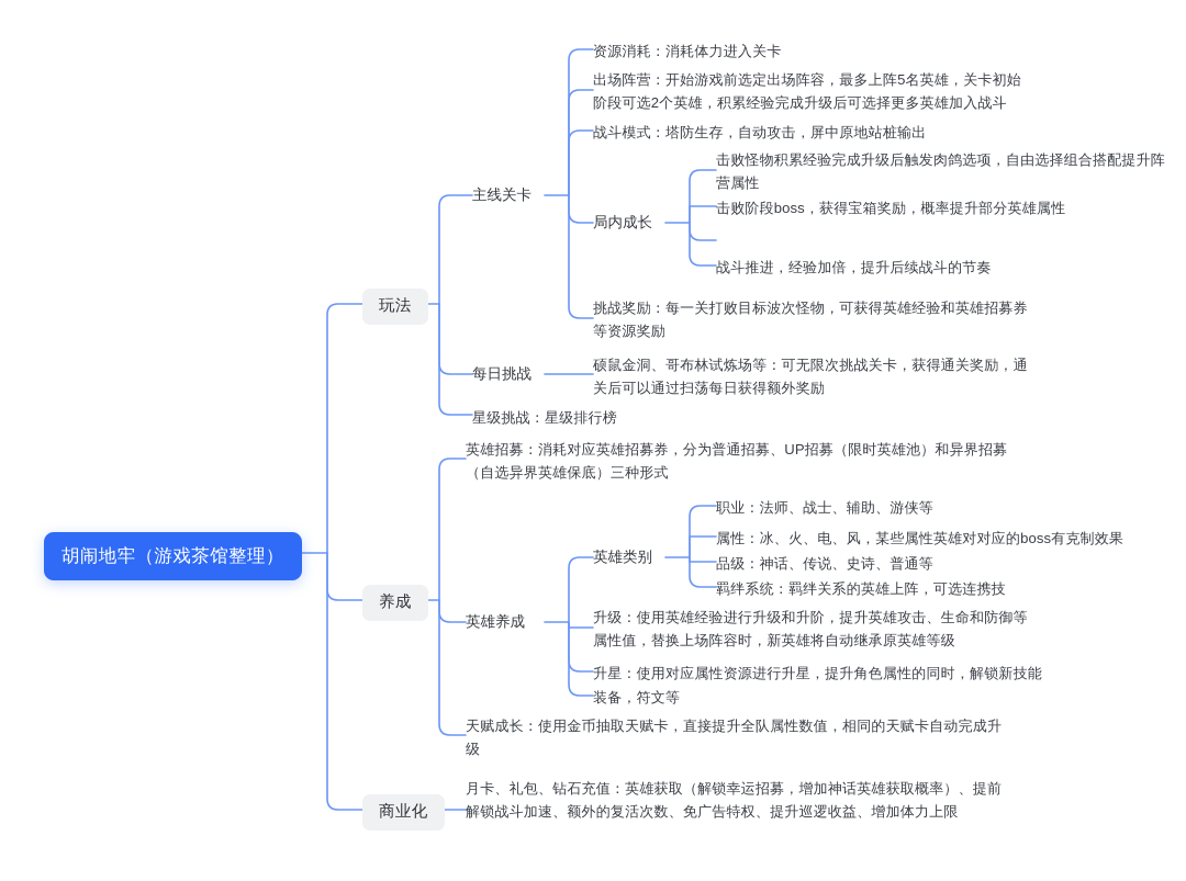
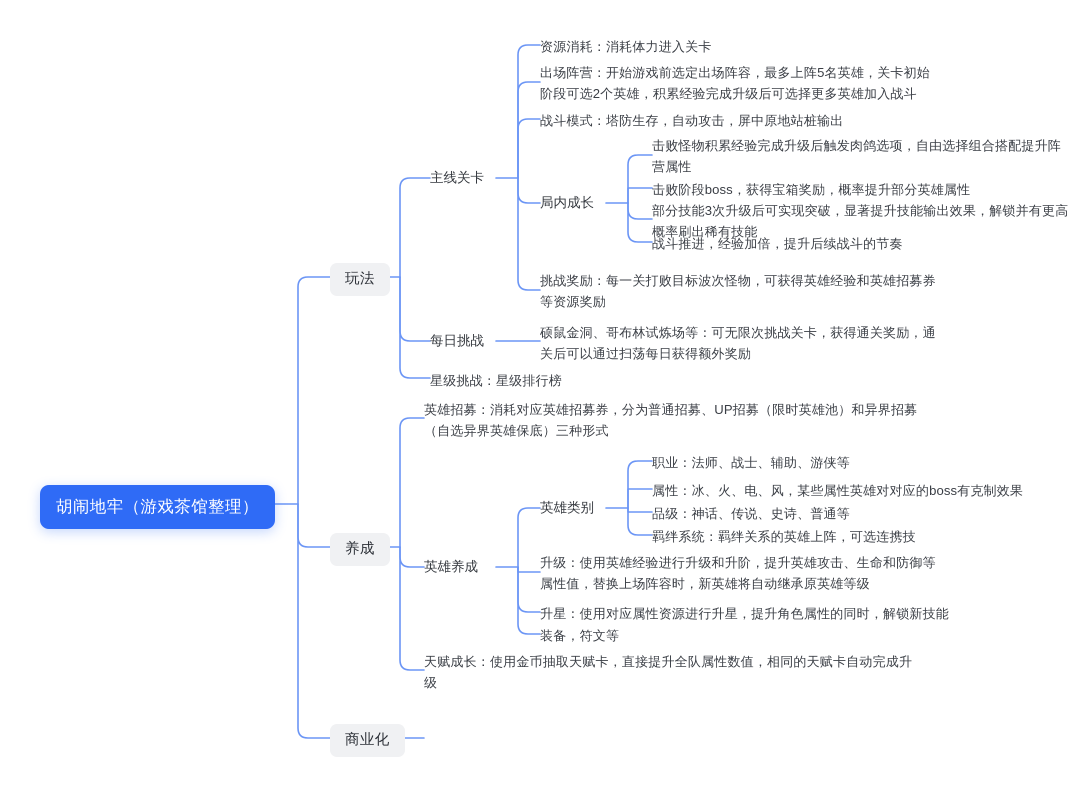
  胡闹地牢（游戏茶馆整理）
  玩法
  养成
  商业化
  主线关卡
  每日挑战
  星级挑战：星级排行榜
  资源消耗：消耗体力进入关卡
  出场阵营：开始游戏前选定出场阵容，最多上阵5名英雄，关卡初始阶段可选2个英雄，积累经验完成升级后可选择更多英雄加入战斗
  战斗模式：塔防生存，自动攻击，屏中原地站桩输出
  局内成长
  挑战奖励：每一关打败目标波次怪物，可获得英雄经验和英雄招募券等资源奖励
  击败怪物积累经验完成升级后触发肉鸽选项，自由选择组合搭配提升阵营属性
  击败阶段boss，获得宝箱奖励，概率提升部分英雄属性
+ 部分技能3次升级后可实现突破，显著提升技能输出效果，解锁并有更高概率刷出稀有技能
  战斗推进，经验加倍，提升后续战斗的节奏
  硕鼠金洞、哥布林试炼场等：可无限次挑战关卡，获得通关奖励，通关后可以通过扫荡每日获得额外奖励
  英雄招募：消耗对应英雄招募券，分为普通招募、UP招募（限时英雄池）和异界招募（自选异界英雄保底）三种形式
  英雄养成
  天赋成长：使用金币抽取天赋卡，直接提升全队属性数值，相同的天赋卡自动完成升级
  英雄类别
  升级：使用英雄经验进行升级和升阶，提升英雄攻击、生命和防御等属性值，替换上场阵容时，新英雄将自动继承原英雄等级
  升星：使用对应属性资源进行升星，提升角色属性的同时，解锁新技能
  装备，符文等
  职业：法师、战士、辅助、游侠等
  属性：冰、火、电、风，某些属性英雄对对应的boss有克制效果
  品级：神话、传说、史诗、普通等
  羁绊系统：羁绊关系的英雄上阵，可选连携技
- 月卡、礼包、钻石充值：英雄获取（解锁幸运招募，增加神话英雄获取概率）、提前解锁战斗加速、额外的复活次数、免广告特权、提升巡逻收益、增加体力上限
